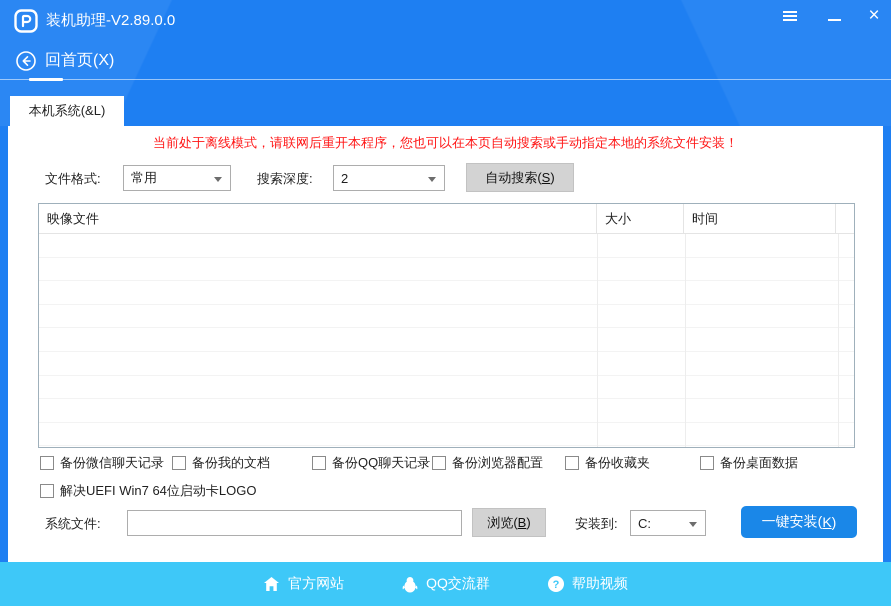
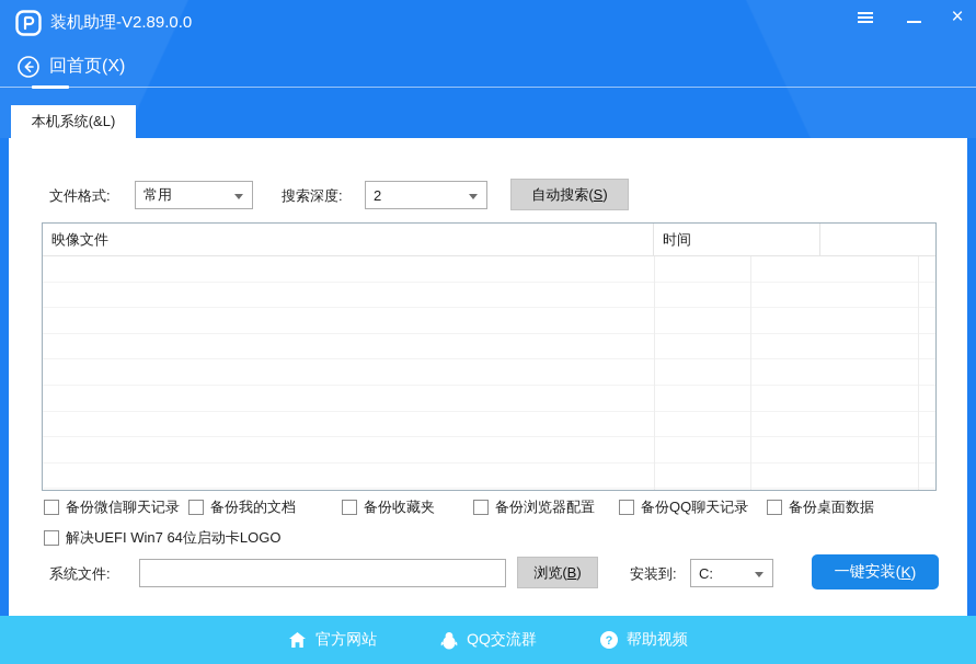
  装机助理-V2.89.0.0
  ×
  回首页(X)
  本机系统(&L)
- 当前处于离线模式，请联网后重开本程序，您也可以在本页自动搜索或手动指定本地的系统文件安装！
  文件格式:
  常用
  搜索深度:
  2
  自动搜索(
  S
  )
  映像文件
- 大小
  时间
  备份微信聊天记录
  备份我的文档
- 备份QQ聊天记录
+ 备份收藏夹
  备份浏览器配置
- 备份收藏夹
+ 备份QQ聊天记录
  备份桌面数据
  解决UEFI Win7 64位启动卡LOGO
  系统文件:
  浏览(
  B
  )
  安装到:
  C:
  一键安装(
  K
  )
  官方网站
  QQ交流群
  ?
  帮助视频
